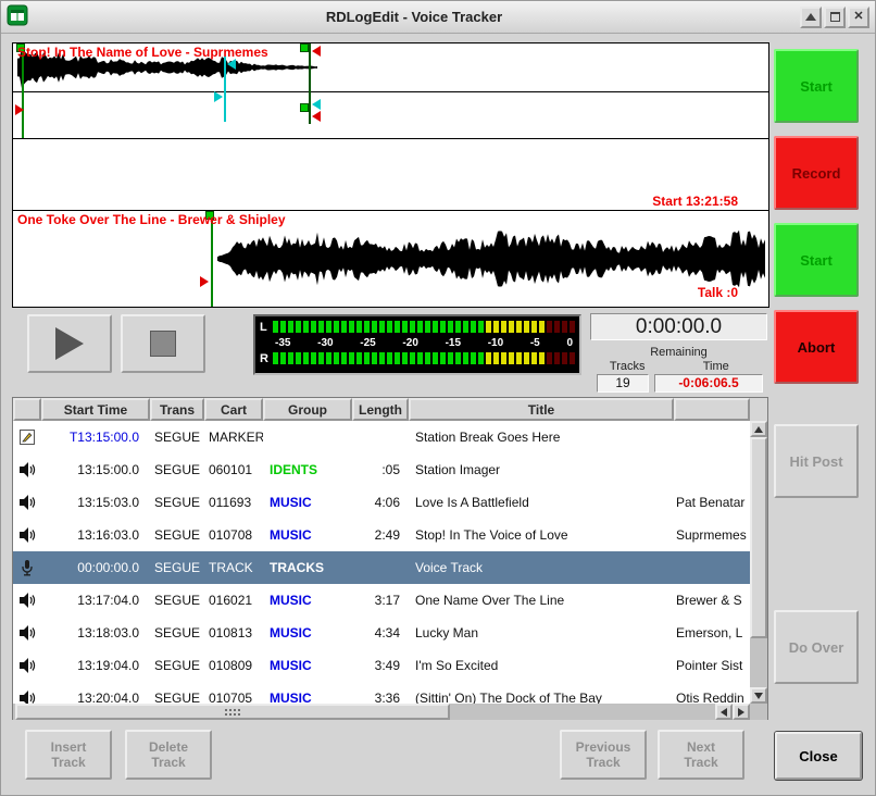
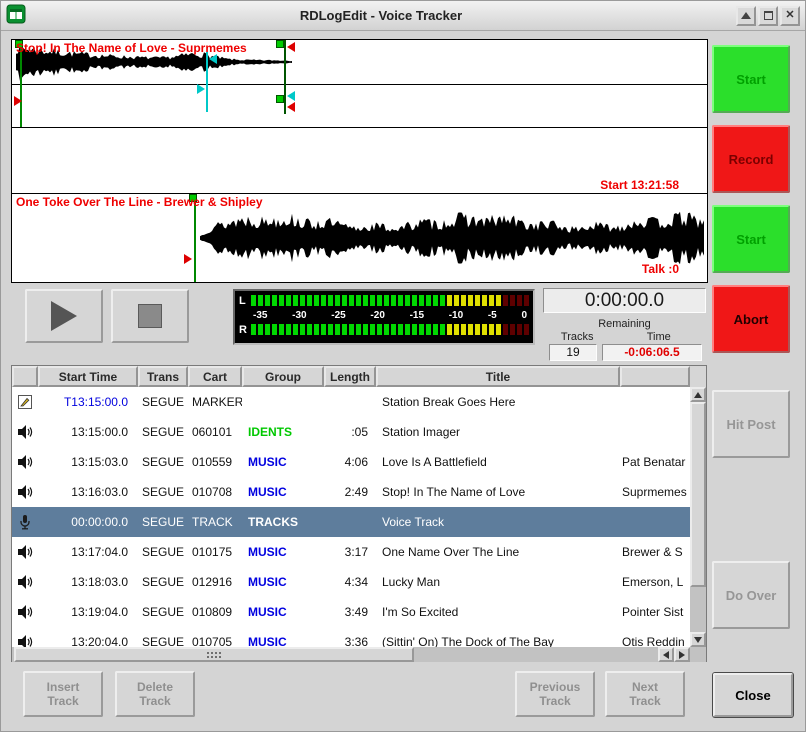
  RDLogEdit - Voice Tracker
  ✕
  Stop! In The Name of Love - Suprmemes
  Start 13:21:58
  One Toke Over The Line - Brewer & Shipley
  Talk :0
  L
  -35
  -30
  -25
  -20
  -15
  -10
  -5
  0
  R
  0:00:00.0
  Remaining
  Tracks
  Time
  19
  -0:06:06.5
  Start
  Record
  Start
  Abort
  Hit Post
  Do Over
  Start Time
  Trans
  Cart
  Group
  Length
  Title
  T13:15:00.0
  SEGUE
  MARKER
  Station Break Goes Here
  13:15:00.0
  SEGUE
  060101
  IDENTS
  :05
  Station Imager
  13:15:03.0
  SEGUE
- 011693
+ 010559
  MUSIC
  4:06
  Love Is A Battlefield
  Pat Benatar
  13:16:03.0
  SEGUE
  010708
  MUSIC
  2:49
- Stop! In The Voice of Love
+ Stop! In The Name of Love
  Suprmemes
  00:00:00.0
  SEGUE
  TRACK
  TRACKS
  Voice Track
  13:17:04.0
  SEGUE
- 016021
+ 010175
  MUSIC
  3:17
  One Name Over The Line
  Brewer & S
  13:18:03.0
  SEGUE
- 010813
+ 012916
  MUSIC
  4:34
  Lucky Man
  Emerson, L
  13:19:04.0
  SEGUE
  010809
  MUSIC
  3:49
  I'm So Excited
  Pointer Sist
  13:20:04.0
  SEGUE
  010705
  MUSIC
  3:36
  (Sittin' On) The Dock of The Bay
  Otis Reddin
  Insert
  Track
  Delete
  Track
  Previous
  Track
  Next
  Track
  Close
